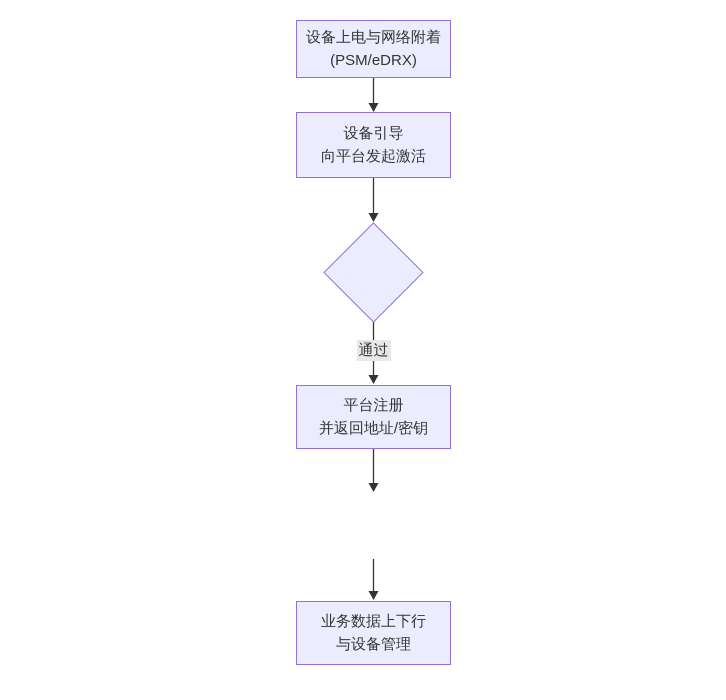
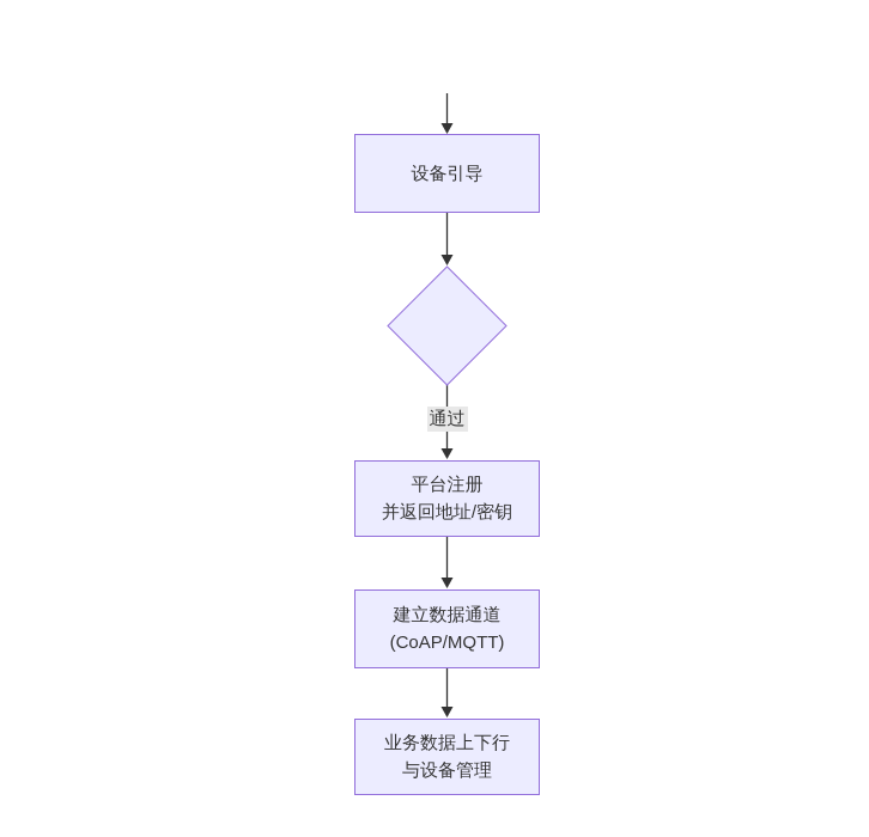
- 设备上电与网络附着
- (PSM/eDRX)
  设备引导
- 向平台发起激活
  通过
  平台注册
  并返回地址/密钥
+ 建立数据通道
+ (CoAP/MQTT)
  业务数据上下行
  与设备管理
